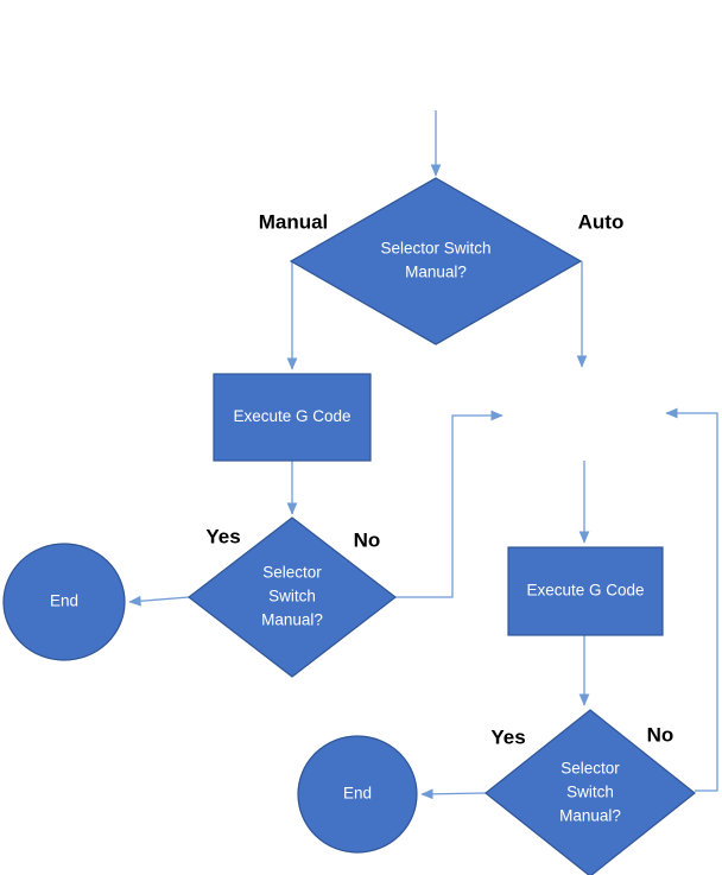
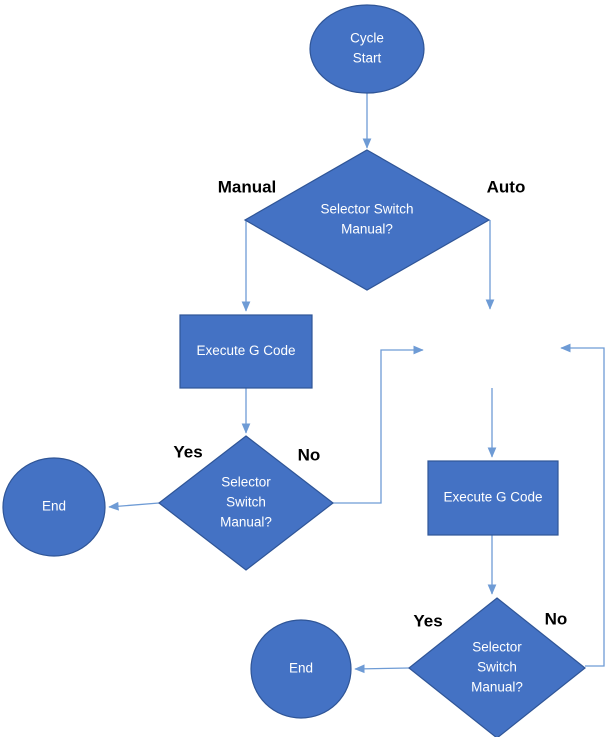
+ Cycle
+ Start
  Selector Switch
  Manual?
  Execute G Code
  Selector
  Switch
  Manual?
  End
  Execute G Code
  Selector
  Switch
  Manual?
  End
  Manual
  Auto
  Yes
  No
  Yes
  No
